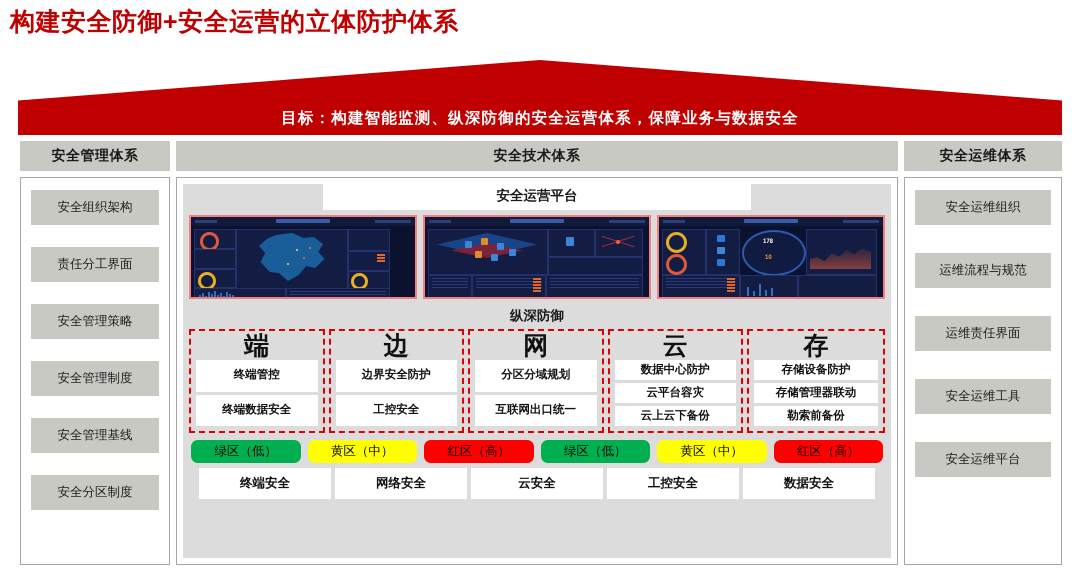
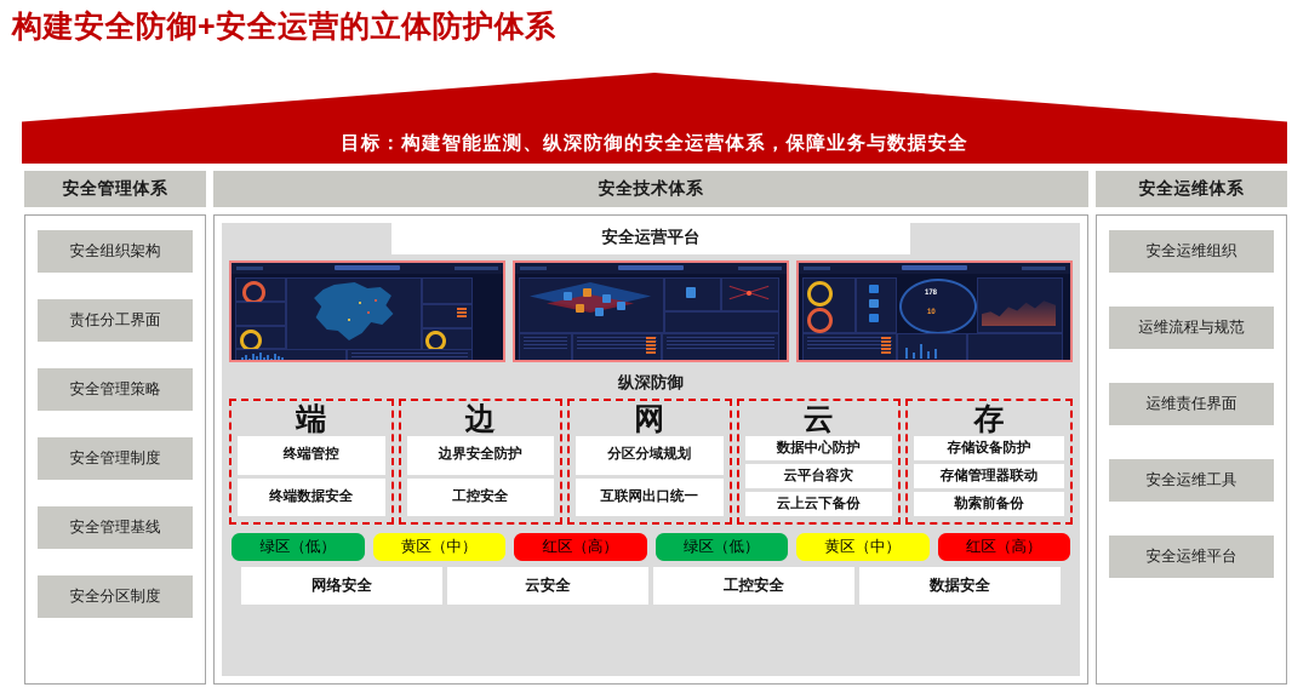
  构建安全防御+安全运营的立体防护体系
  目标：构建智能监测、纵深防御的安全运营体系，保障业务与数据安全
  安全管理体系
  安全技术体系
  安全运维体系
  安全组织架构
  责任分工界面
  安全管理策略
  安全管理制度
  安全管理基线
  安全分区制度
  安全运维组织
  运维流程与规范
  运维责任界面
  安全运维工具
  安全运维平台
  安全运营平台
  纵深防御
  端
  终端管控
  终端数据安全
  边
  边界安全防护
  工控安全
  网
  分区分域规划
  互联网出口统一
  云
  数据中心防护
  云平台容灾
  云上云下备份
  存
  存储设备防护
  存储管理器联动
  勒索前备份
  绿区（低）
  黄区（中）
  红区（高）
  绿区（低）
  黄区（中）
  红区（高）
- 终端安全
  网络安全
  云安全
  工控安全
  数据安全
